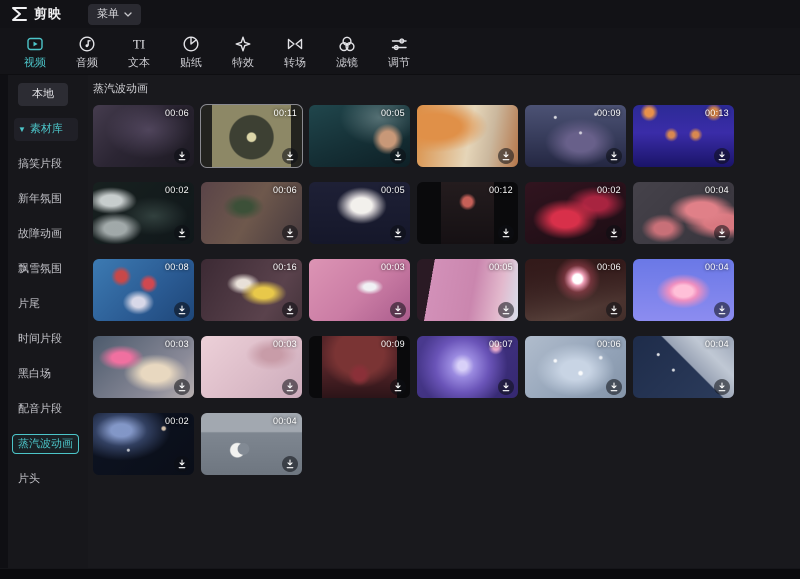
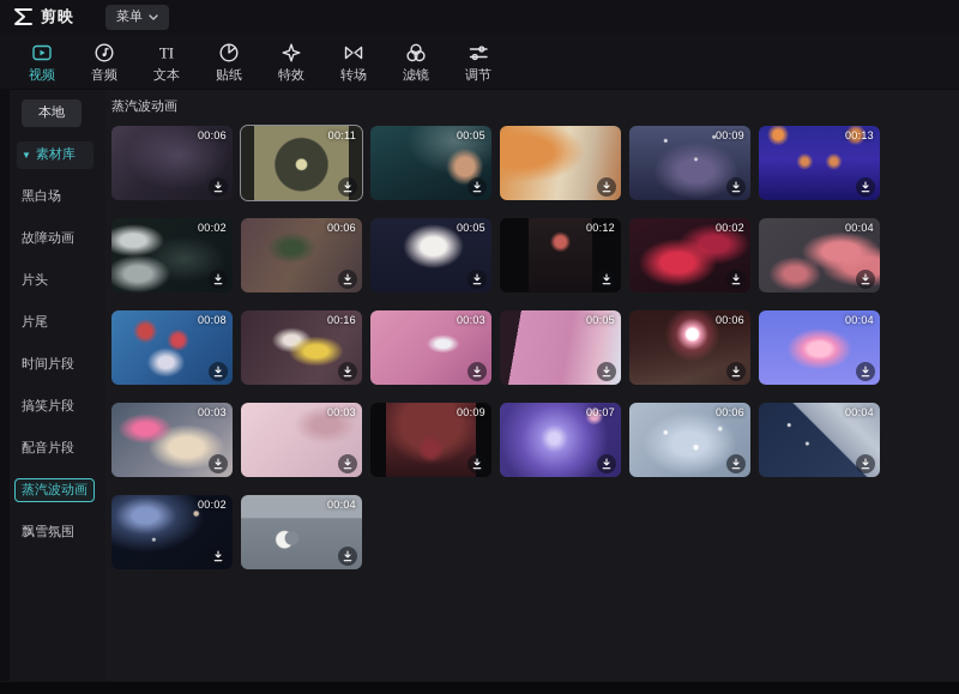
  剪映
  菜单
  视频
  音频
  TI
  文本
  贴纸
  特效
  转场
  滤镜
  调节
  本地
  ▼
  素材库
- 搞笑片段
+ 黑白场
- 新年氛围
  故障动画
- 飘雪氛围
+ 片头
  片尾
  时间片段
- 黑白场
+ 搞笑片段
  配音片段
  蒸汽波动画
- 片头
+ 飘雪氛围
  蒸汽波动画
  00:06
  00:11
  00:05
  00:09
  00:13
  00:02
  00:06
  00:05
  00:12
  00:02
  00:04
  00:08
  00:16
  00:03
  00:05
  00:06
  00:04
  00:03
  00:03
  00:09
  00:07
  00:06
  00:04
  00:02
  00:04
